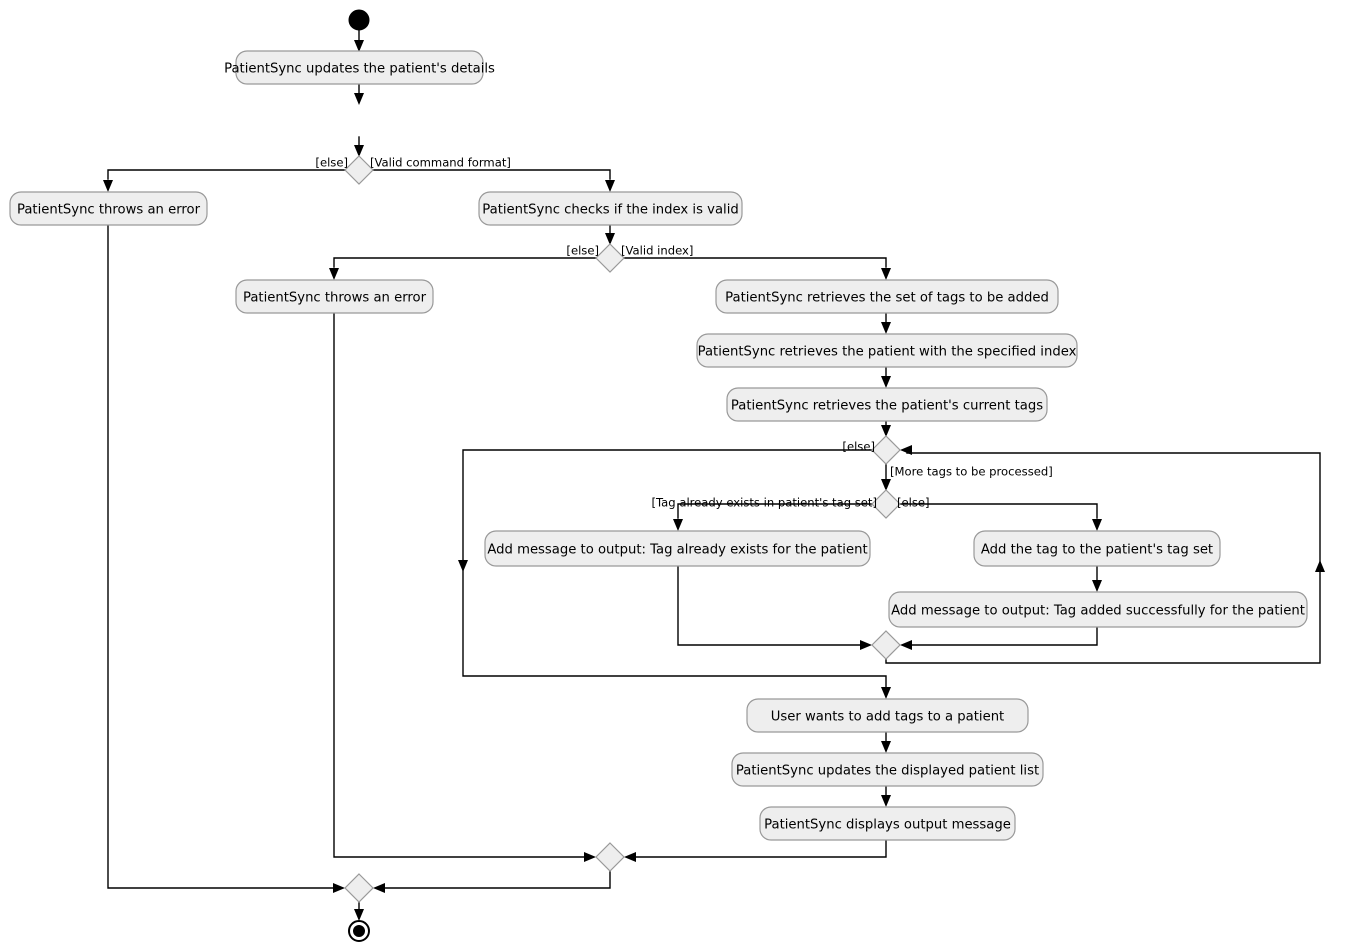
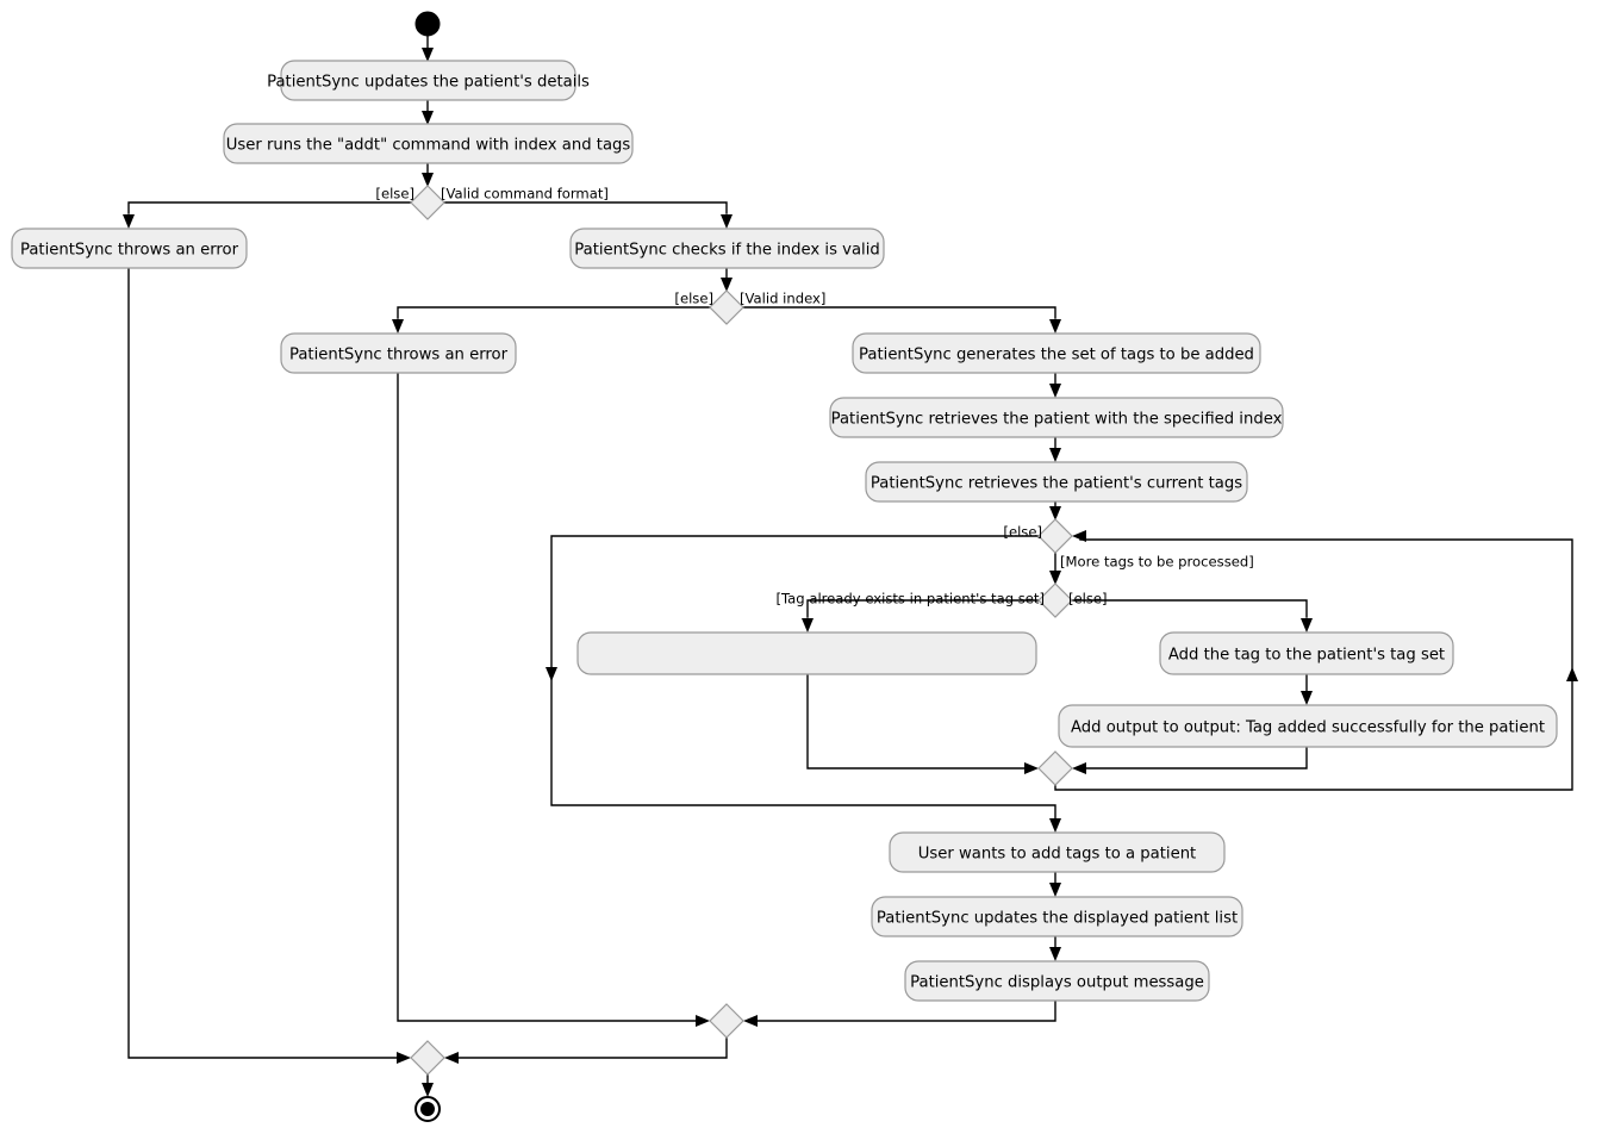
  PatientSync updates the patient's details
+ User runs the "addt" command with index and tags
  PatientSync throws an error
  PatientSync checks if the index is valid
  PatientSync throws an error
- PatientSync retrieves the set of tags to be added
+ PatientSync generates the set of tags to be added
  PatientSync retrieves the patient with the specified index
  PatientSync retrieves the patient's current tags
- Add message to output: Tag already exists for the patient
  Add the tag to the patient's tag set
- Add message to output: Tag added successfully for the patient
+ Add output to output: Tag added successfully for the patient
  User wants to add tags to a patient
  PatientSync updates the displayed patient list
  PatientSync displays output message
  [else]
  [Valid command format]
  [else]
  [Valid index]
  [else]
  [More tags to be processed]
  [Tag already exists in patient's tag set]
  [else]
